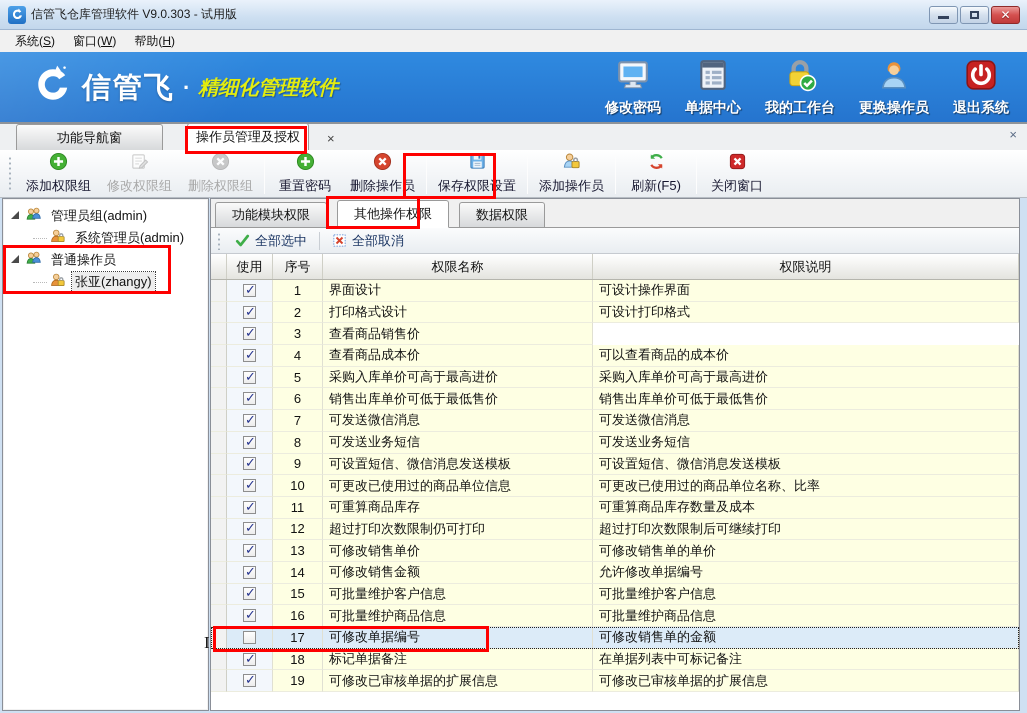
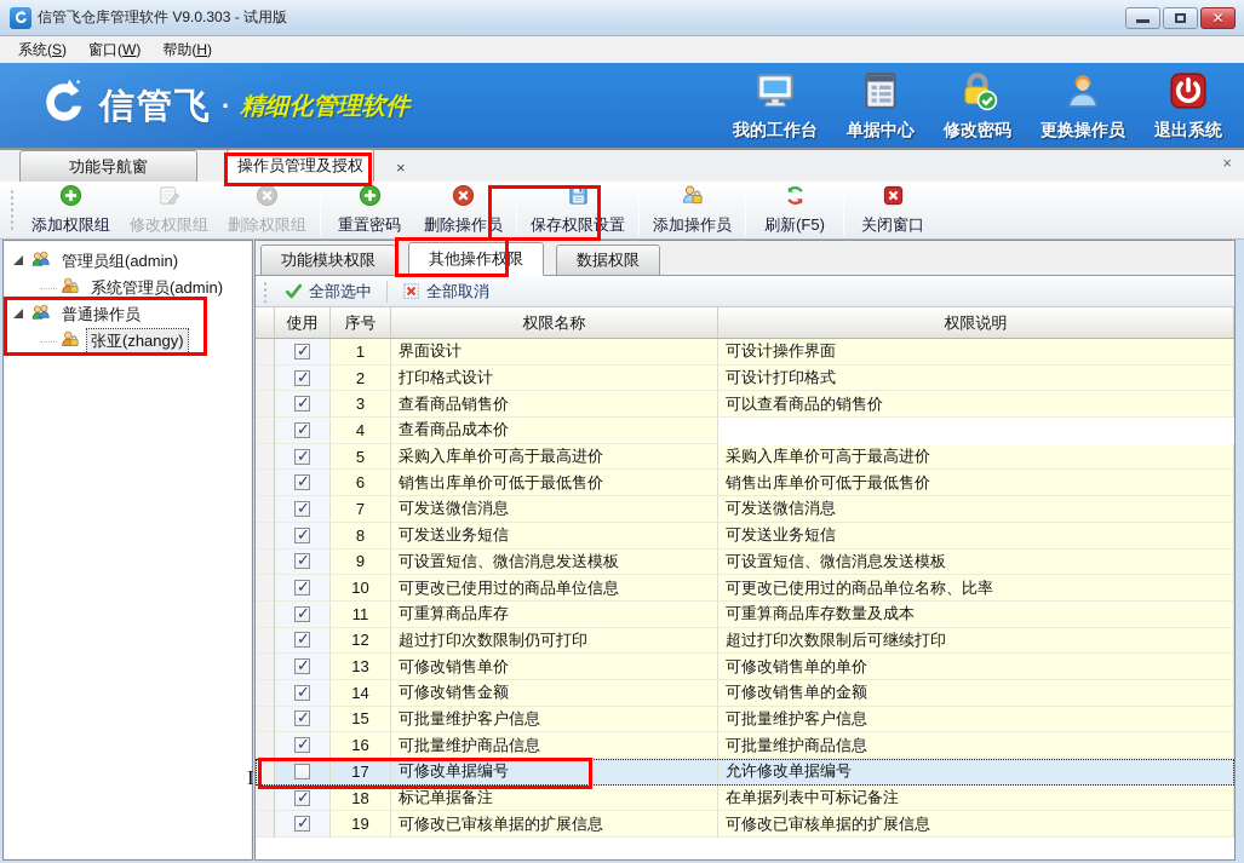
  信管飞仓库管理软件 V9.0.303 - 试用版
  ✕
  系统(S)
  窗口(W)
  帮助(H)
  信管飞
  ·
  精细化管理软件
- 修改密码
+ 我的工作台
  单据中心
- 我的工作台
+ 修改密码
  更换操作员
  退出系统
  功能导航窗
  操作员管理及授权
  ×
  ×
  添加权限组
  修改权限组
  删除权限组
  重置密码
  删除操作员
  保存权限设置
  添加操作员
  刷新(F5)
  关闭窗口
  管理员组(admin)
  系统管理员(admin)
  普通操作员
  张亚(zhangy)
  功能模块权限
  其他操作权限
  数据权限
  全部选中
  全部取消
  使用
  序号
  权限名称
  权限说明
  1
  界面设计
  可设计操作界面
  2
  打印格式设计
  可设计打印格式
  3
  查看商品销售价
+ 可以查看商品的销售价
  4
  查看商品成本价
- 可以查看商品的成本价
  5
  采购入库单价可高于最高进价
  采购入库单价可高于最高进价
  6
  销售出库单价可低于最低售价
  销售出库单价可低于最低售价
  7
  可发送微信消息
  可发送微信消息
  8
  可发送业务短信
  可发送业务短信
  9
  可设置短信、微信消息发送模板
  可设置短信、微信消息发送模板
  10
  可更改已使用过的商品单位信息
  可更改已使用过的商品单位名称、比率
  11
  可重算商品库存
  可重算商品库存数量及成本
  12
  超过打印次数限制仍可打印
  超过打印次数限制后可继续打印
  13
  可修改销售单价
  可修改销售单的单价
  14
  可修改销售金额
- 允许修改单据编号
+ 可修改销售单的金额
  15
  可批量维护客户信息
  可批量维护客户信息
  16
  可批量维护商品信息
  可批量维护商品信息
  17
  可修改单据编号
- 可修改销售单的金额
+ 允许修改单据编号
  18
  标记单据备注
  在单据列表中可标记备注
  19
  可修改已审核单据的扩展信息
  可修改已审核单据的扩展信息
  I
